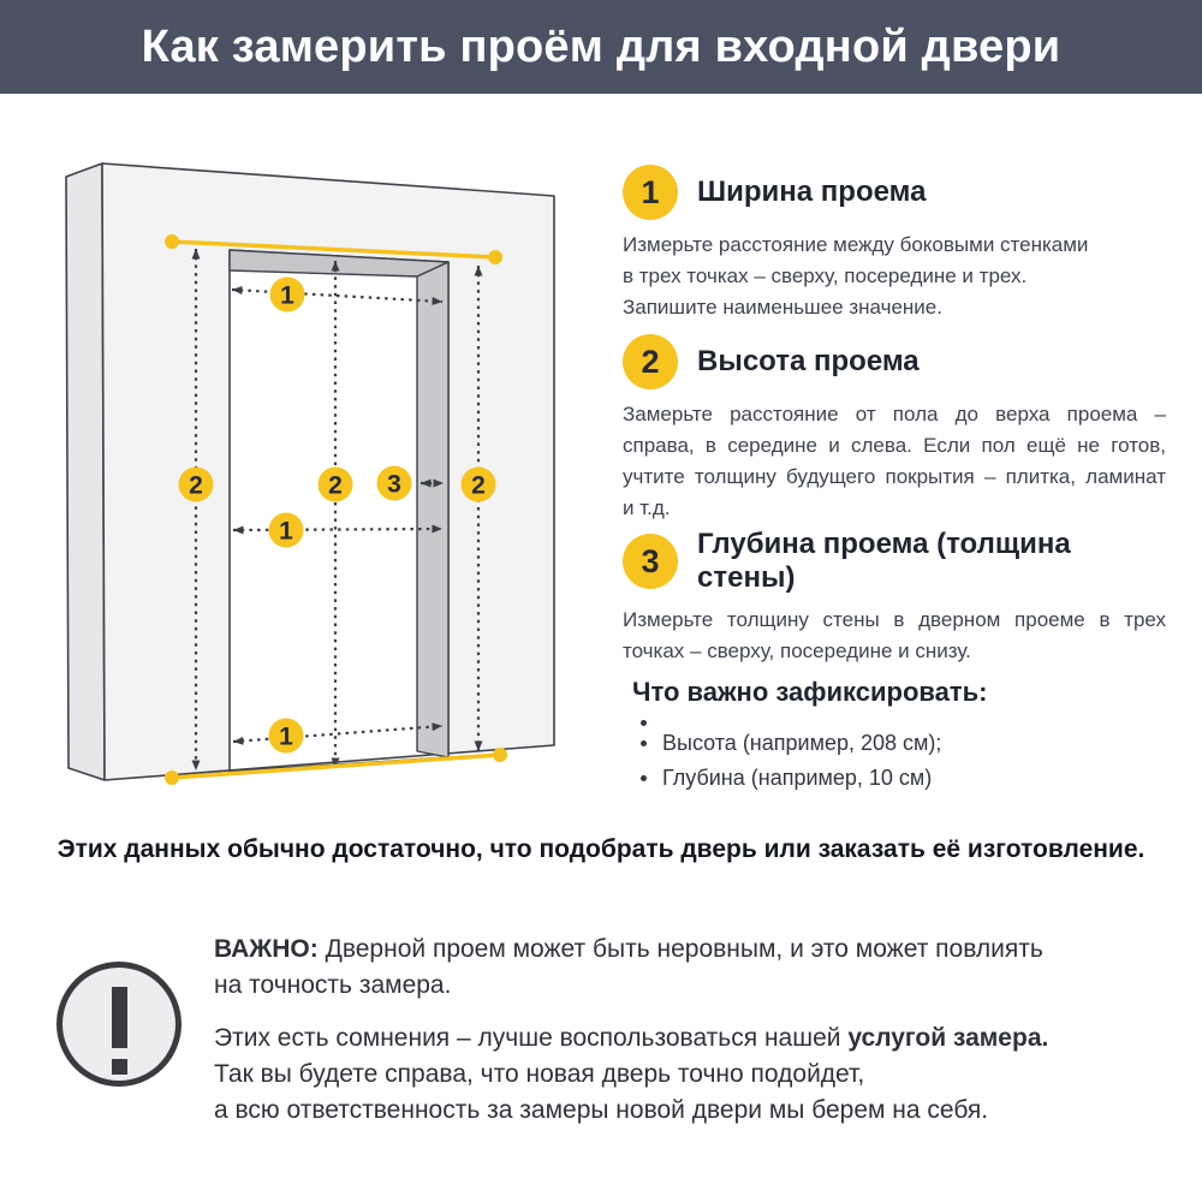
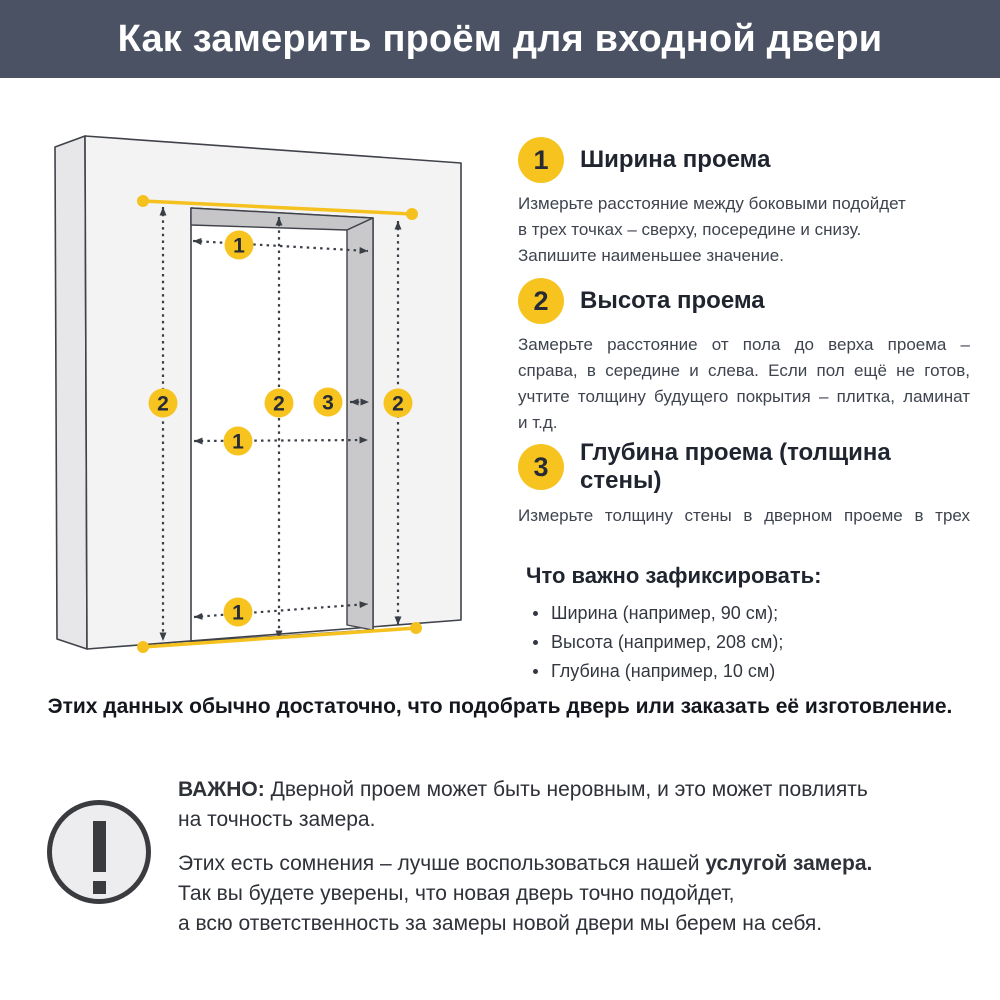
  Как замерить проём для входной двери
  1
  1
  1
  2
  2
  2
  3
  1
  Ширина проема
- Измерьте расстояние между боковыми стенками
+ Измерьте расстояние между боковыми подойдет
- в трех точках – сверху, посередине и трех.
+ в трех точках – сверху, посередине и снизу.
  Запишите наименьшее значение.
  2
  Высота проема
  Замерьте расстояние от пола до верха проема –
  справа, в середине и слева. Если пол ещё не готов,
  учтите толщину будущего покрытия – плитка, ламинат
  и т.д.
  3
  Глубина проема (толщина стены)
  Измерьте толщину стены в дверном проеме в трех
- точках – сверху, посередине и снизу.
  Что важно зафиксировать:
+ Ширина (например, 90 см);
  Высота (например, 208 см);
  Глубина (например, 10 см)
  Этих данных обычно достаточно, что подобрать дверь или заказать её изготовление.
  ВАЖНО: Дверной проем может быть неровным, и это может повлиять
  на точность замера.
  Этих есть сомнения – лучше воспользоваться нашей услугой замера.
- Так вы будете справа, что новая дверь точно подойдет,
+ Так вы будете уверены, что новая дверь точно подойдет,
  а всю ответственность за замеры новой двери мы берем на себя.
